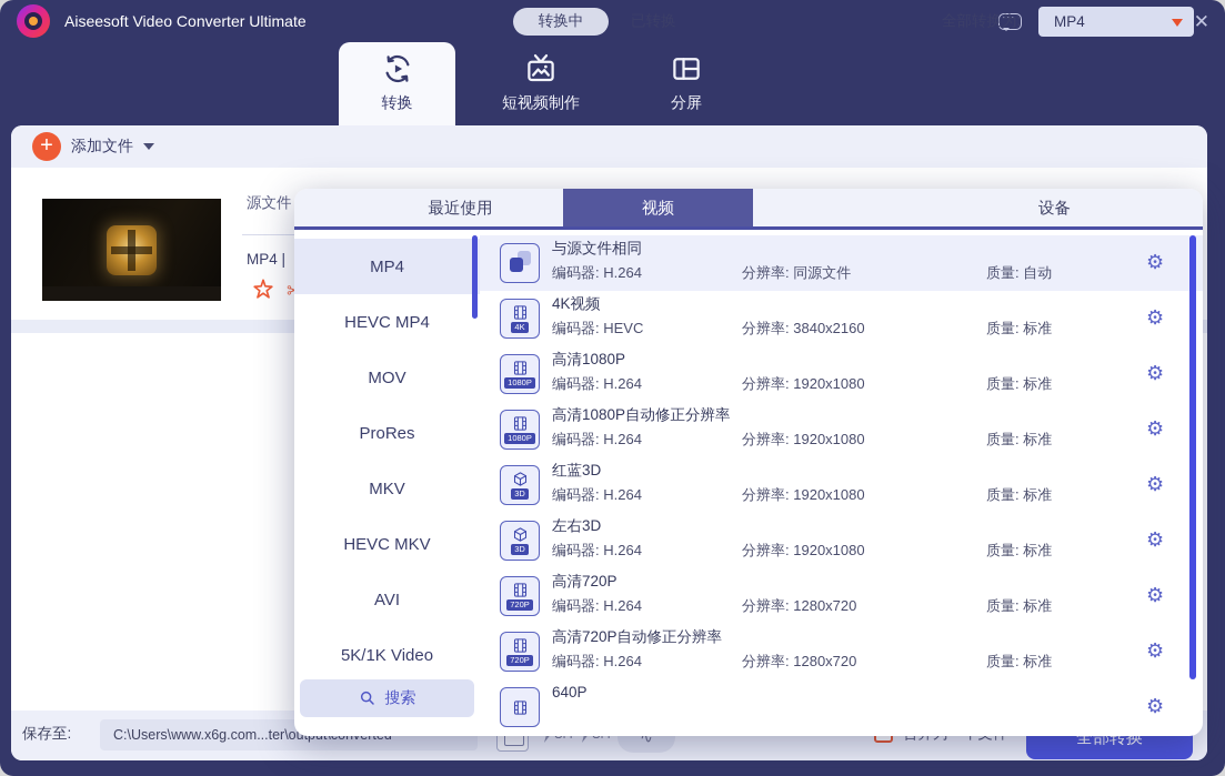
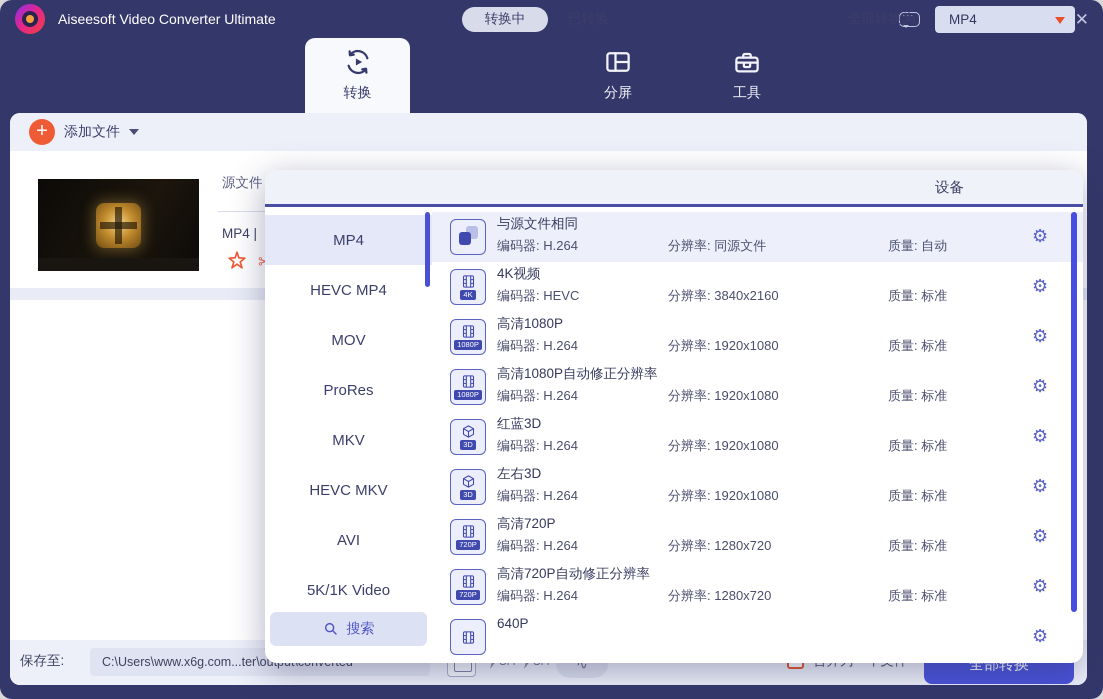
  Aiseesoft Video Converter Ultimate
  ✕
  转换
- 短视频制作
  分屏
+ 工具
  +
  添加文件
  转换中
  全部转换为:
  MP4
  源文件
  MP4 |
  保存至:
  ∿
  全部转换
- 最近使用
- 视频
  设备
  MP4
  HEVC MP4
  MOV
  ProRes
  MKV
  HEVC MKV
  AVI
  5K/1K Video
  搜索
  与源文件相同
  编码器: H.264
  分辨率: 同源文件
  质量: 自动
  ⚙
  4K
  4K视频
  编码器: HEVC
  分辨率: 3840x2160
  质量: 标准
  ⚙
  1080P
  高清1080P
  编码器: H.264
  分辨率: 1920x1080
  质量: 标准
  ⚙
  1080P
  高清1080P自动修正分辨率
  编码器: H.264
  分辨率: 1920x1080
  质量: 标准
  ⚙
  3D
  红蓝3D
  编码器: H.264
  分辨率: 1920x1080
  质量: 标准
  ⚙
  3D
  左右3D
  编码器: H.264
  分辨率: 1920x1080
  质量: 标准
  ⚙
  720P
  高清720P
  编码器: H.264
  分辨率: 1280x720
  质量: 标准
  ⚙
  720P
  高清720P自动修正分辨率
  编码器: H.264
  分辨率: 1280x720
  质量: 标准
  ⚙
  640P
  ⚙
